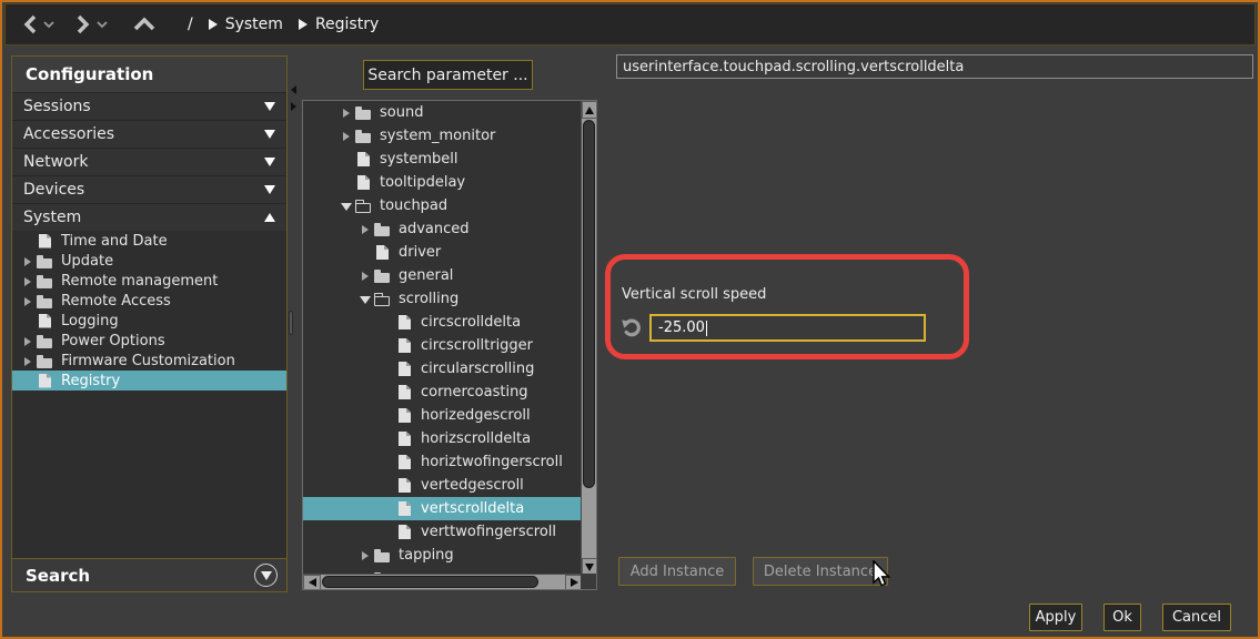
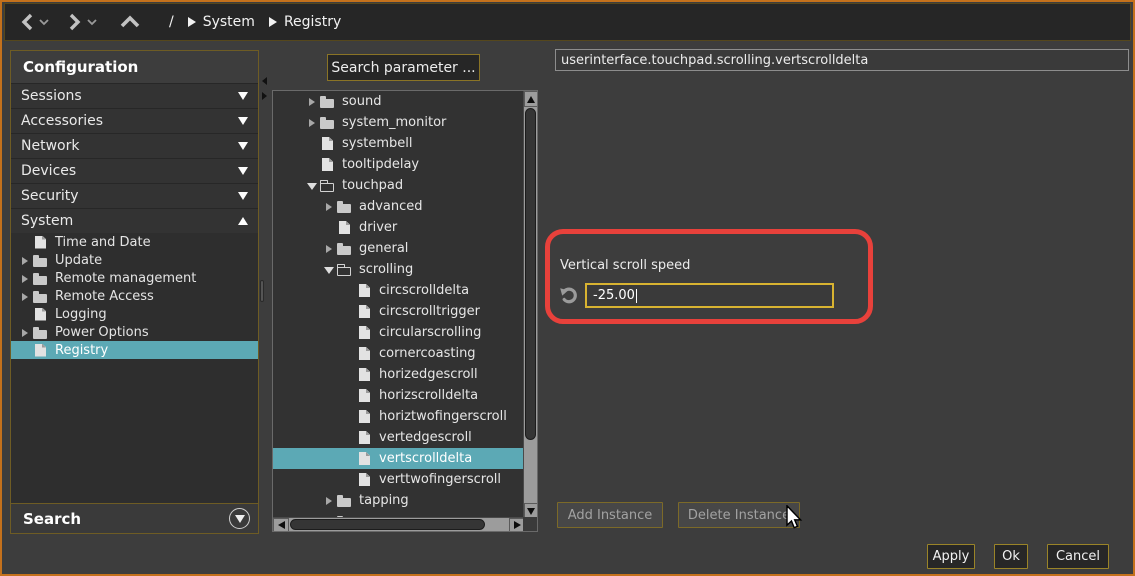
  /
  System
  Registry
  Configuration
  Sessions
  Accessories
  Network
  Devices
+ Security
  System
  Time and Date
  Update
  Remote management
  Remote Access
  Logging
  Power Options
- Firmware Customization
  Registry
  Search
  Search parameter ...
  sound
  system_monitor
  systembell
  tooltipdelay
  touchpad
  advanced
  driver
  general
  scrolling
  circscrolldelta
  circscrolltrigger
  circularscrolling
  cornercoasting
  horizedgescroll
  horizscrolldelta
  horiztwofingerscroll
  vertedgescroll
  vertscrolldelta
  verttwofingerscroll
  tapping
  userinterface.touchpad.scrolling.vertscrolldelta
  Vertical scroll speed
  -25.00
  Add Instance
  Delete Instance
  Apply
  Ok
  Cancel
